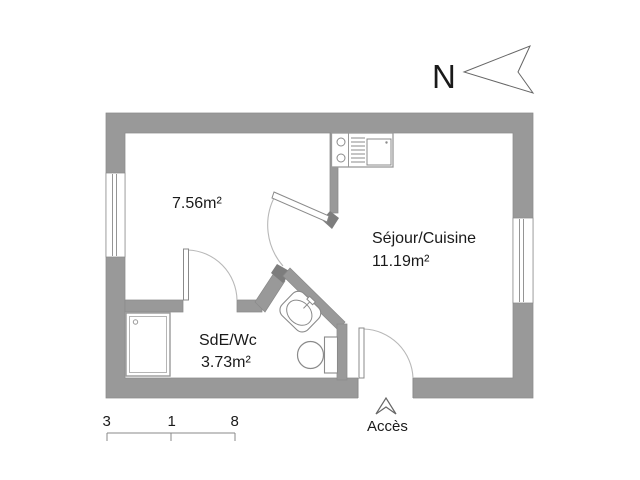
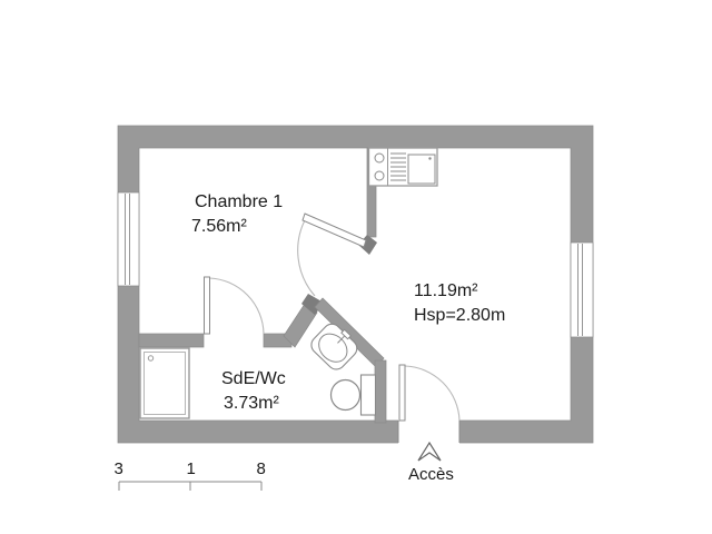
+ Chambre 1
  7.56m²
- Séjour/Cuisine
  11.19m²
+ Hsp=2.80m
  SdE/Wc
  3.73m²
- N
  Accès
  3
  1
  8
